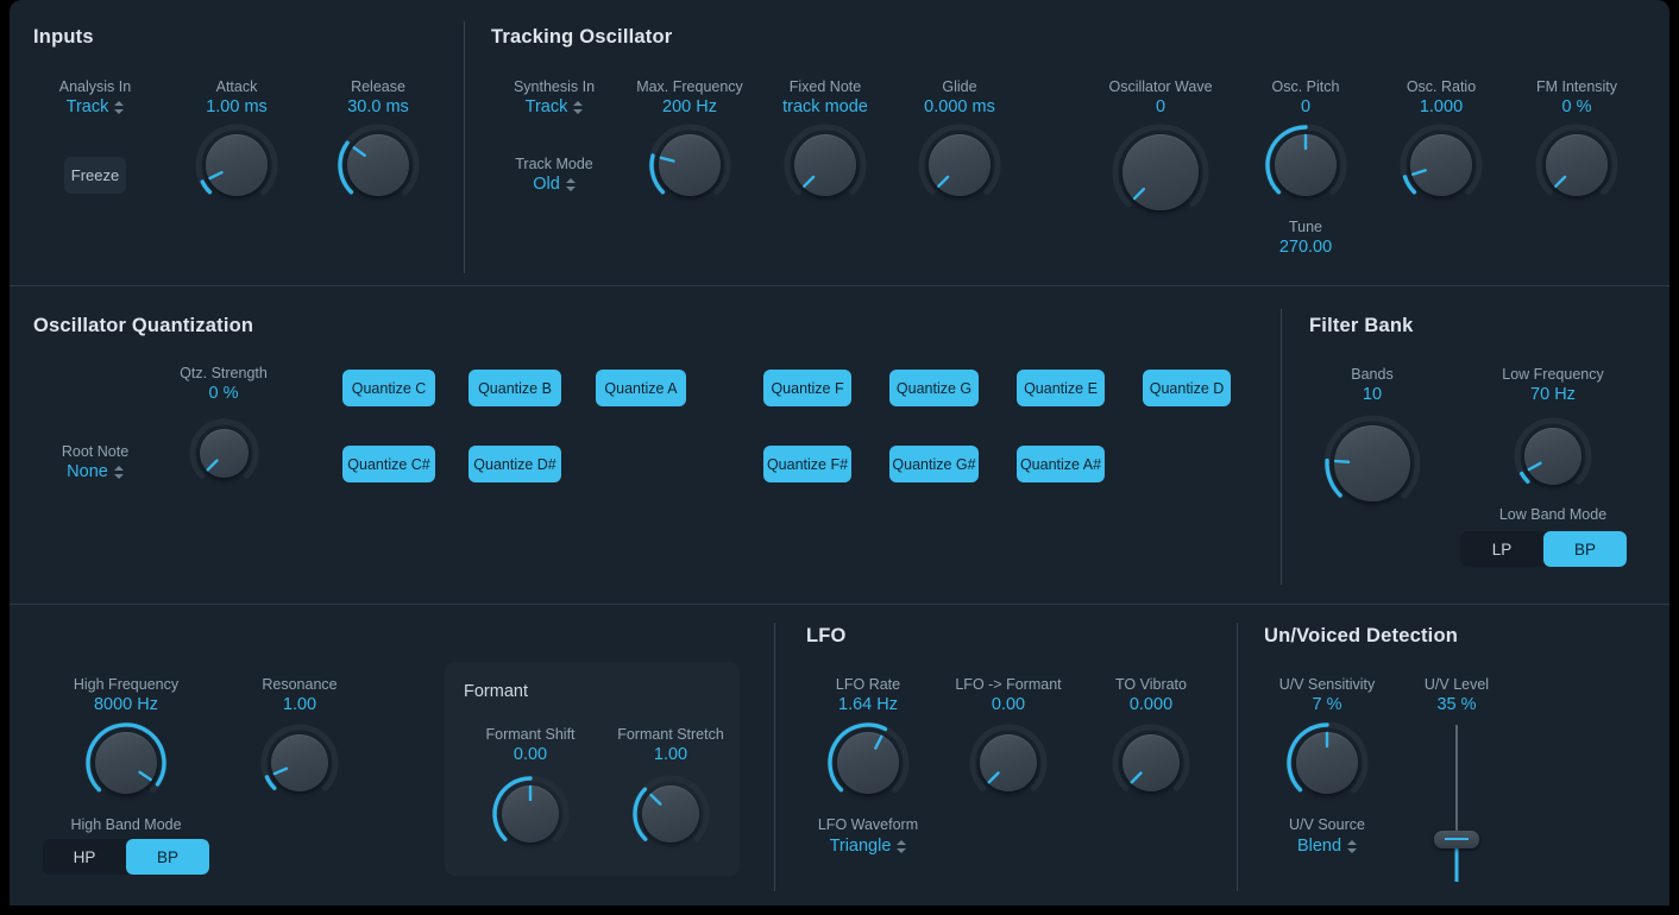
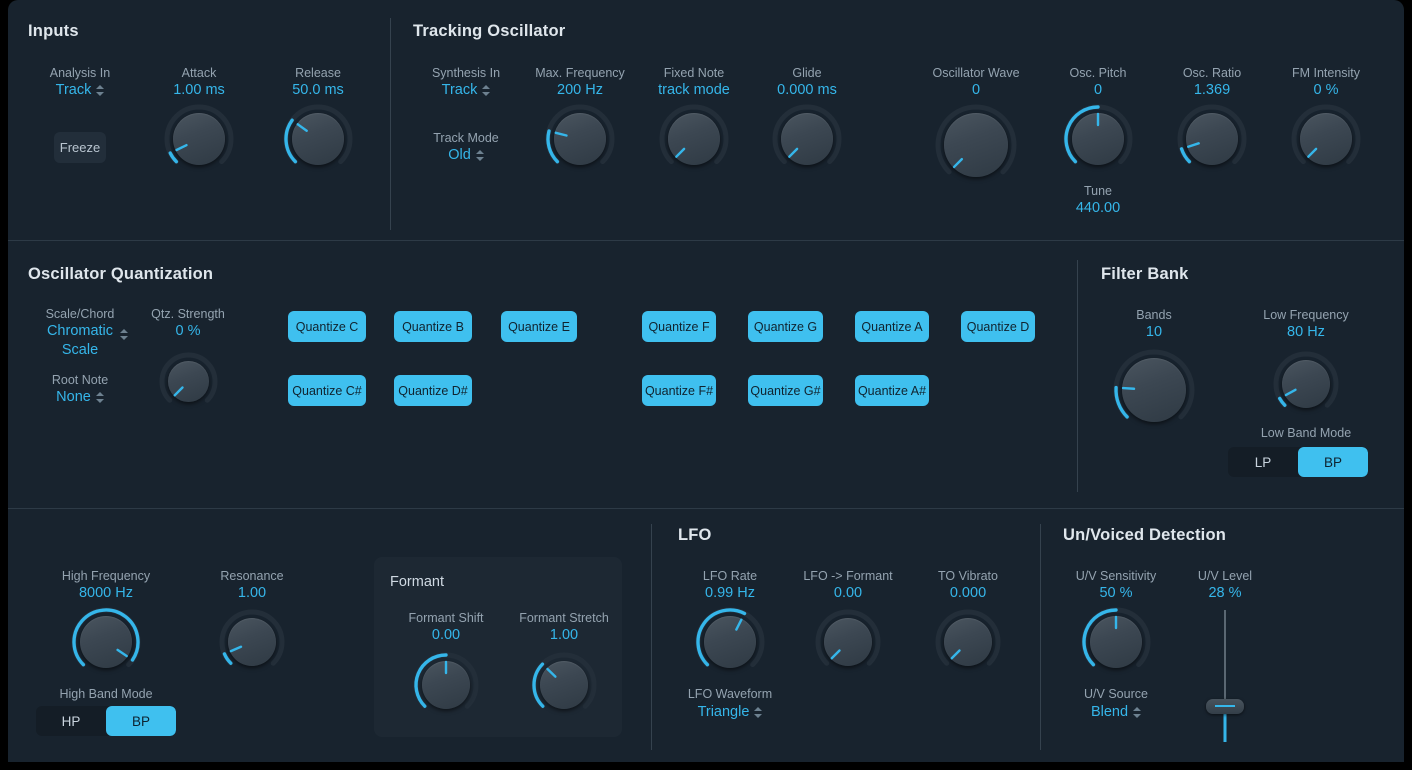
  Inputs
  Analysis In
  Track
  Freeze
  Attack
  1.00 ms
  Release
- 30.0 ms
+ 50.0 ms
  Tracking Oscillator
  Synthesis In
  Track
  Track Mode
  Old
  Max. Frequency
  200 Hz
  Fixed Note
  track mode
  Glide
  0.000 ms
  Oscillator Wave
  0
  Osc. Pitch
  0
  Tune
- 270.00
+ 440.00
  Osc. Ratio
- 1.000
+ 1.369
  FM Intensity
  0 %
  Oscillator Quantization
+ Scale/Chord
+ Chromatic
+ Scale
  Root Note
  None
  Qtz. Strength
  0 %
  Quantize C
  Quantize B
- Quantize A
+ Quantize E
  Quantize F
  Quantize G
- Quantize E
+ Quantize A
  Quantize D
  Quantize C#
  Quantize D#
  Quantize F#
  Quantize G#
  Quantize A#
  Filter Bank
  Bands
  10
  Low Frequency
- 70 Hz
+ 80 Hz
  Low Band Mode
  LP
  BP
  High Frequency
  8000 Hz
  High Band Mode
  HP
  BP
  Resonance
  1.00
  Formant
  Formant Shift
  0.00
  Formant Stretch
  1.00
  LFO
  LFO Rate
- 1.64 Hz
+ 0.99 Hz
  LFO Waveform
  Triangle
  LFO -> Formant
  0.00
  TO Vibrato
  0.000
  Un/Voiced Detection
  U/V Sensitivity
- 7 %
+ 50 %
  U/V Source
  Blend
  U/V Level
- 35 %
+ 28 %
